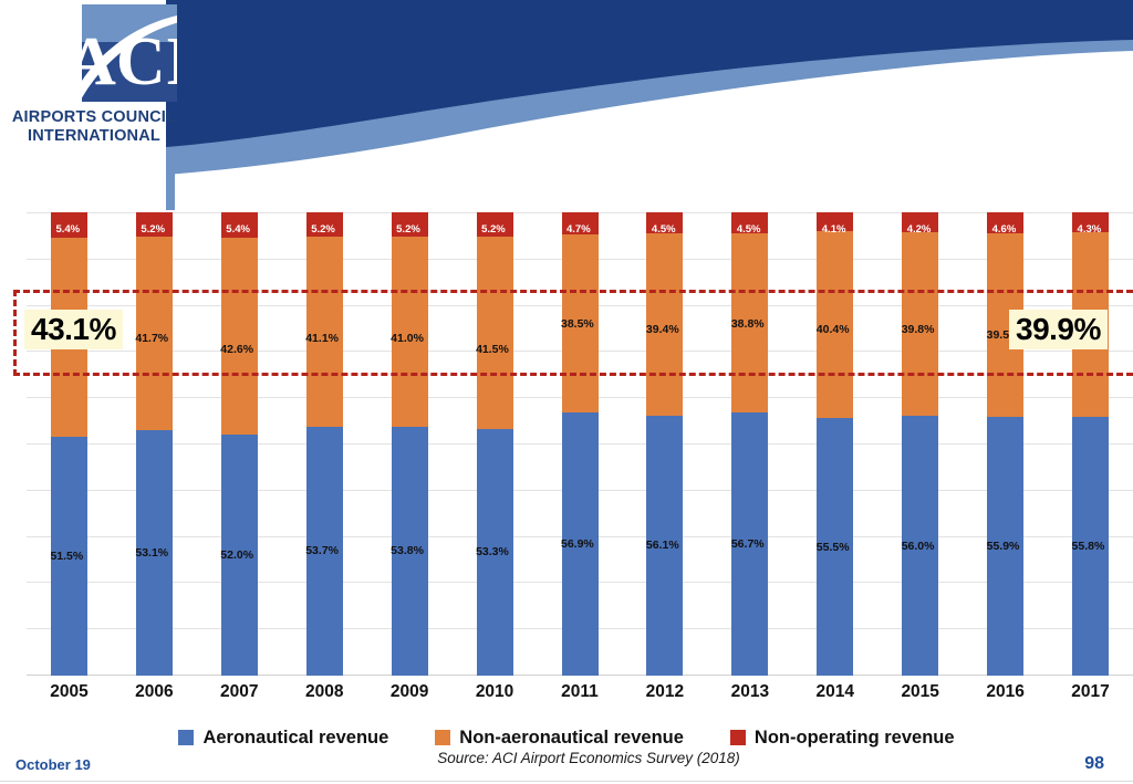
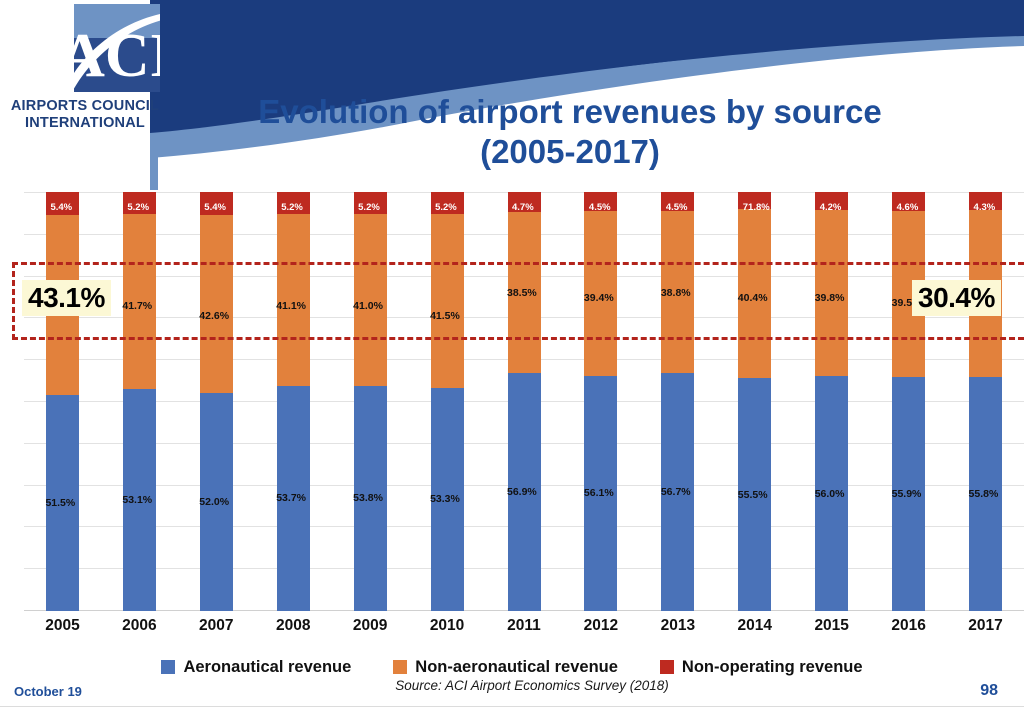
  AIRPORTS COUNCIL
  INTERNATIONAL
+ Evolution of airport revenues by source
+ (2005-2017)
  5.4%
  51.5%
  5.2%
  53.1%
  5.4%
  52.0%
  5.2%
  53.7%
  5.2%
  53.8%
  5.2%
  53.3%
  4.7%
  56.9%
  4.5%
  56.1%
  4.5%
  56.7%
- 4.1%
+ 71.8%
  55.5%
  4.2%
  56.0%
  4.6%
  55.9%
  4.3%
  55.8%
  41.7%
  42.6%
  41.1%
  41.0%
  41.5%
  38.5%
  39.4%
  38.8%
  40.4%
  39.8%
  39.5
  43.1%
- 39.9%
+ 30.4%
  2005
  2006
  2007
  2008
  2009
  2010
  2011
  2012
  2013
  2014
  2015
  2016
  2017
  Aeronautical revenue
  Non-aeronautical revenue
  Non-operating revenue
  Source: ACI Airport Economics Survey (2018)
  October 19
  98
